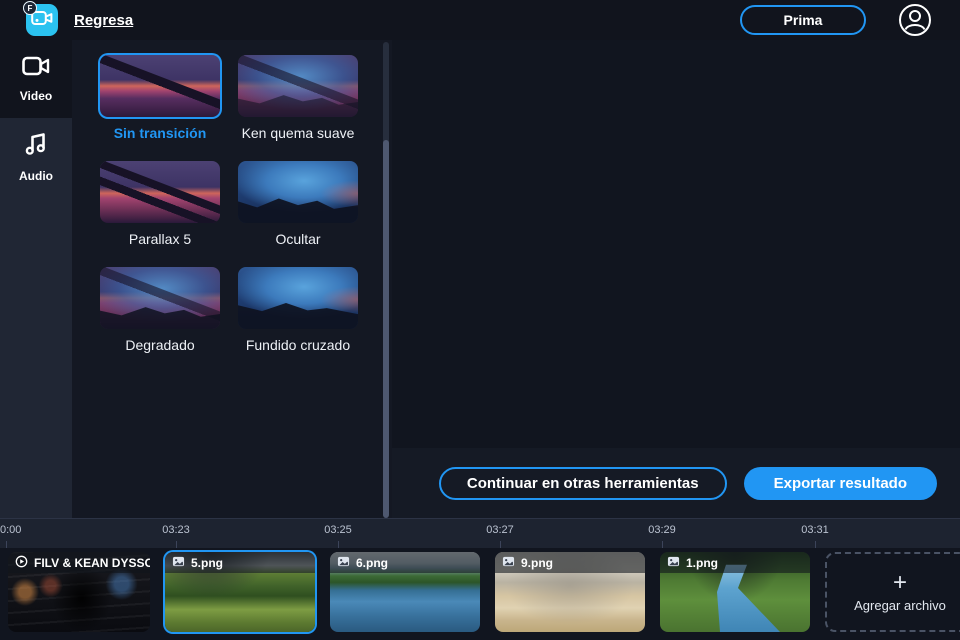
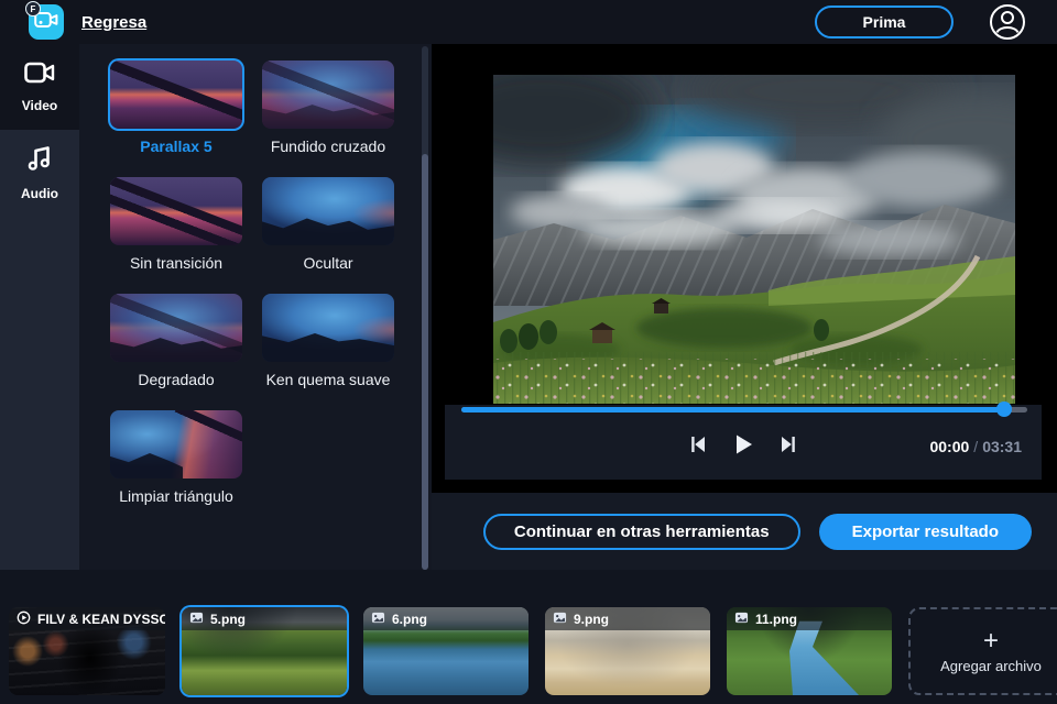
  F
  Regresa
  Prima
  Video
  Audio
- Sin transición
+ Parallax 5
- Ken quema suave
+ Fundido cruzado
- Parallax 5
+ Sin transición
  Ocultar
  Degradado
- Fundido cruzado
+ Ken quema suave
+ Limpiar triángulo
+ 00:00 / 03:31
  Continuar en otras herramientas
  Exportar resultado
- 0:00
- 03:23
- 03:25
- 03:27
- 03:29
- 03:31
  FILV & KEAN DYSSO
  5.png
  6.png
  9.png
- 1.png
+ 11.png
  +
  Agregar archivo
